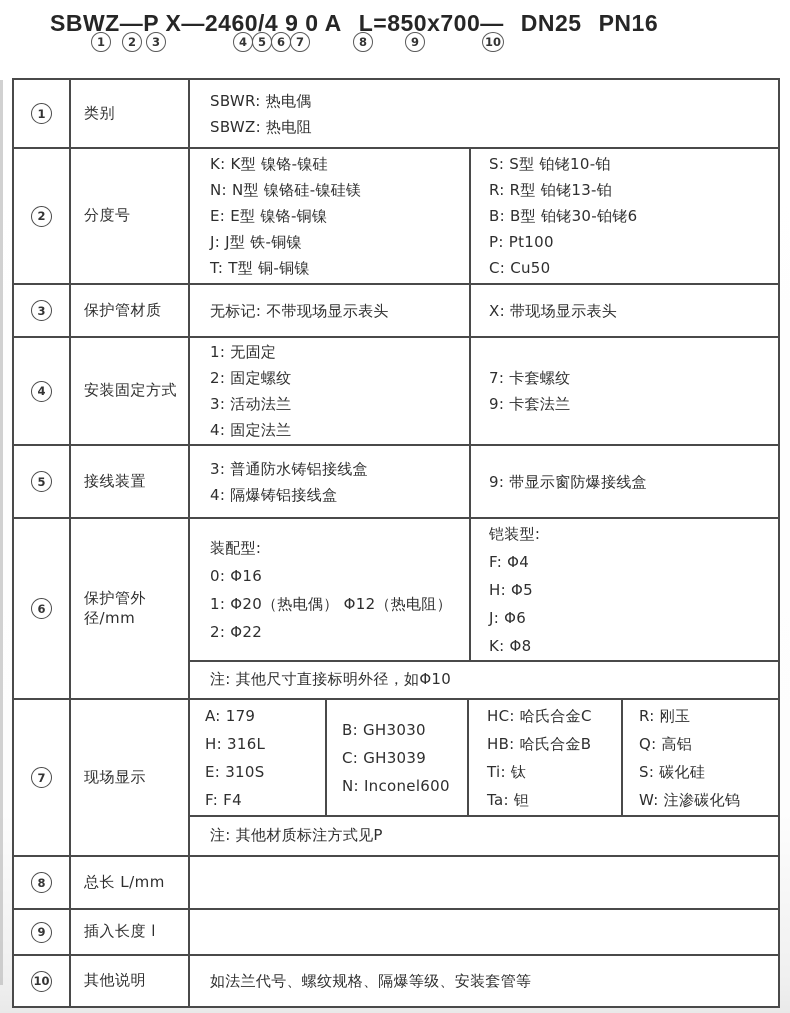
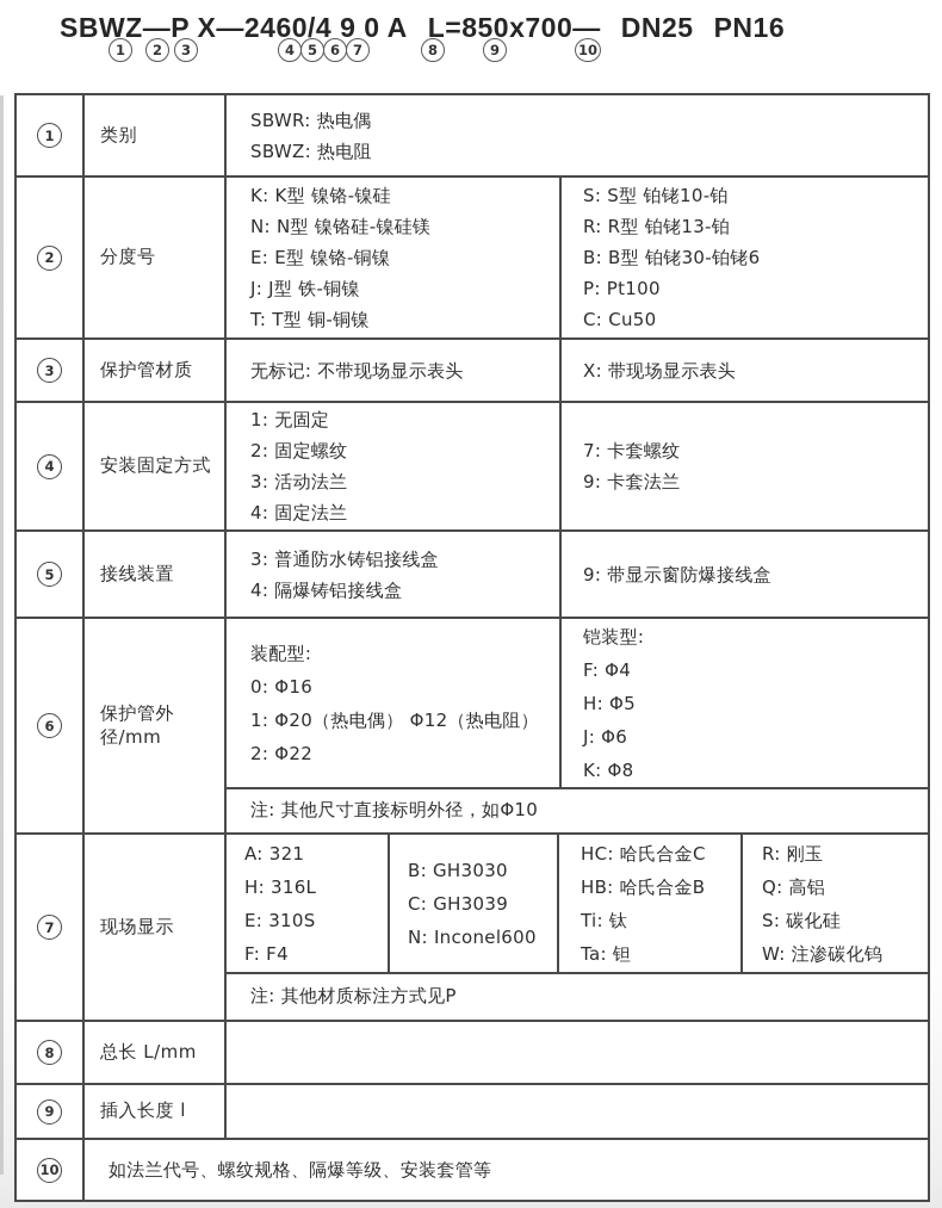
  SBWZ—P X—2460/4 9 0 A
  L=850x700—
  DN25
  PN16
  1
  2
  3
  4
  5
  6
  7
  8
  9
  10
  1
  类别
  SBWR: 热电偶
  SBWZ: 热电阻
  2
  分度号
  K: K型 镍铬-镍硅
  N: N型 镍铬硅-镍硅镁
  E: E型 镍铬-铜镍
  J: J型 铁-铜镍
  T: T型 铜-铜镍
  S: S型 铂铑10-铂
  R: R型 铂铑13-铂
  B: B型 铂铑30-铂铑6
  P: Pt100
  C: Cu50
  3
  保护管材质
  无标记: 不带现场显示表头
  X: 带现场显示表头
  4
  安装固定方式
  1: 无固定
  2: 固定螺纹
  3: 活动法兰
  4: 固定法兰
  7: 卡套螺纹
  9: 卡套法兰
  5
  接线装置
  3: 普通防水铸铝接线盒
  4: 隔爆铸铝接线盒
  9: 带显示窗防爆接线盒
  6
  保护管外径/mm
  装配型:
  0: Φ16
  1: Φ20（热电偶） Φ12（热电阻）
  2: Φ22
  铠装型:
  F: Φ4
  H: Φ5
  J: Φ6
  K: Φ8
  注: 其他尺寸直接标明外径，如Φ10
  7
  现场显示
- A: 179
+ A: 321
  H: 316L
  E: 310S
  F: F4
  B: GH3030
  C: GH3039
  N: Inconel600
  HC: 哈氏合金C
  HB: 哈氏合金B
  Ti: 钛
  Ta: 钽
  R: 刚玉
  Q: 高铝
  S: 碳化硅
  W: 注渗碳化钨
  注: 其他材质标注方式见P
  8
  总长 L/mm
  9
  插入长度 l
  10
- 其他说明
  如法兰代号、螺纹规格、隔爆等级、安装套管等
